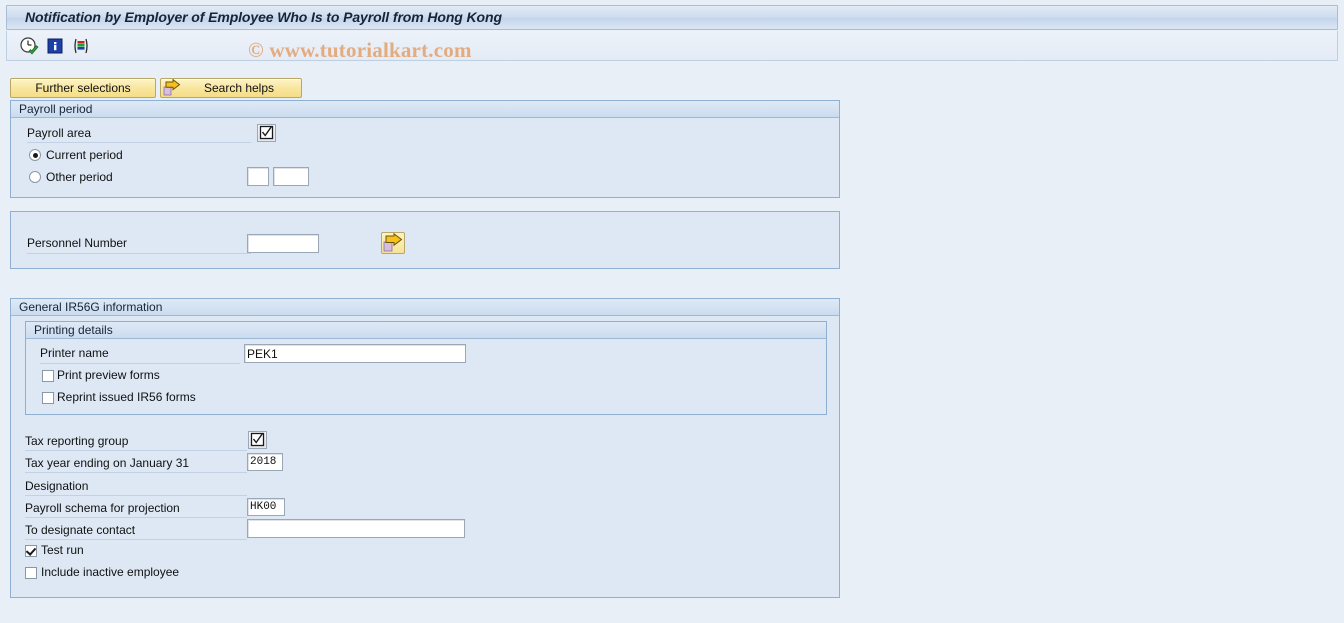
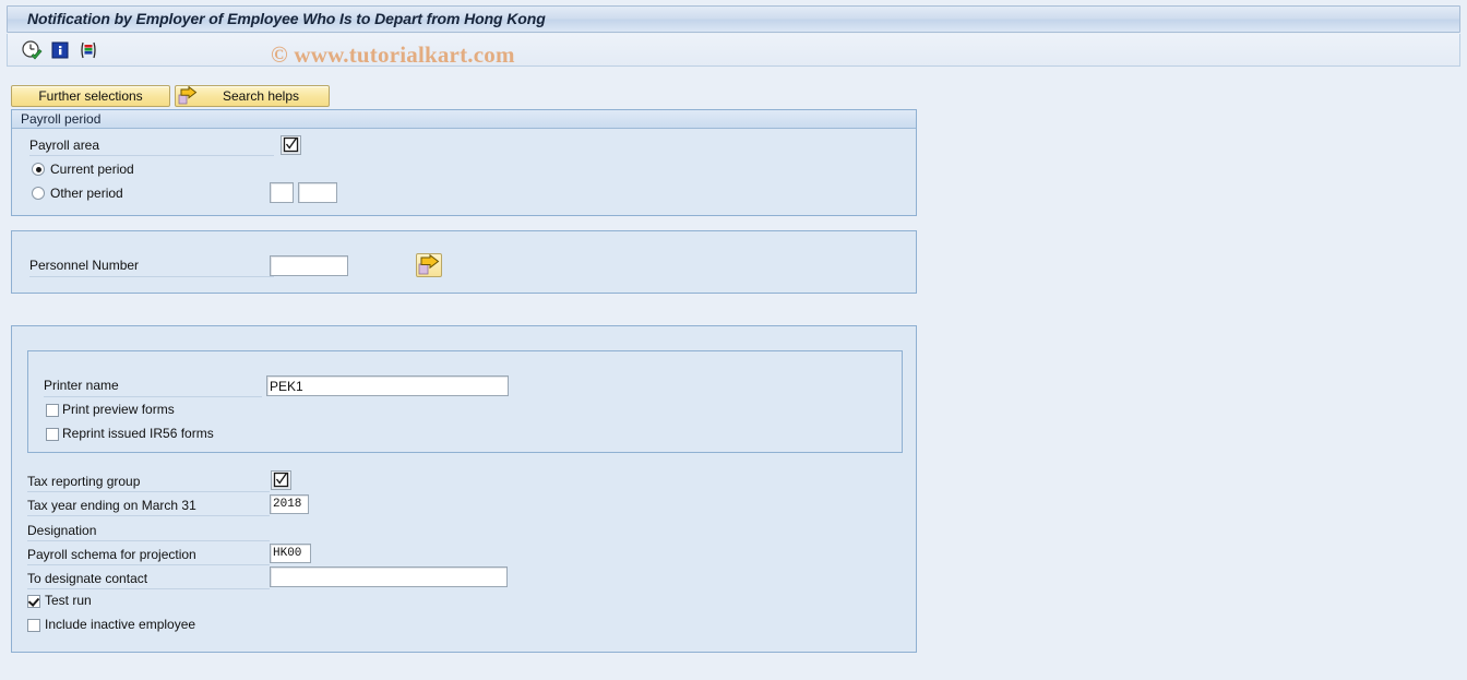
- Notification by Employer of Employee Who Is to Payroll from Hong Kong
+ Notification by Employer of Employee Who Is to Depart from Hong Kong
  © www.tutorialkart.com
  Further selections
  Search helps
  Payroll period
  Payroll area
  Current period
  Other period
  Personnel Number
- General IR56G information
- Printing details
  Printer name
  PEK1
  Print preview forms
  Reprint issued IR56 forms
  Tax reporting group
- Tax year ending on January 31
+ Tax year ending on March 31
  2018
  Designation
  Payroll schema for projection
  HK00
  To designate contact
  Test run
  Include inactive employee
